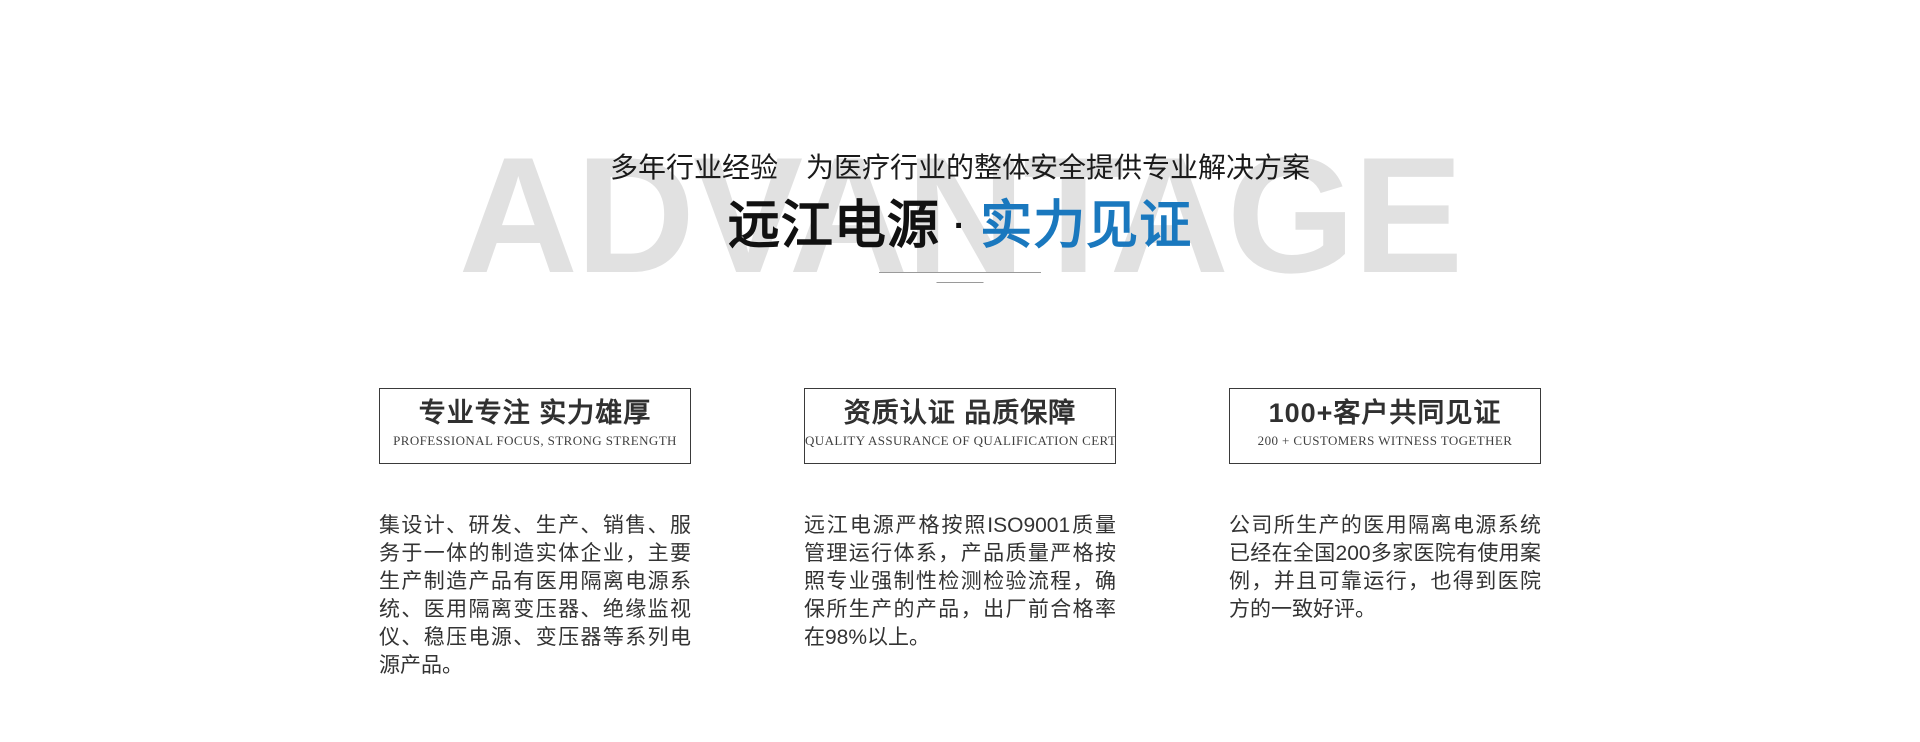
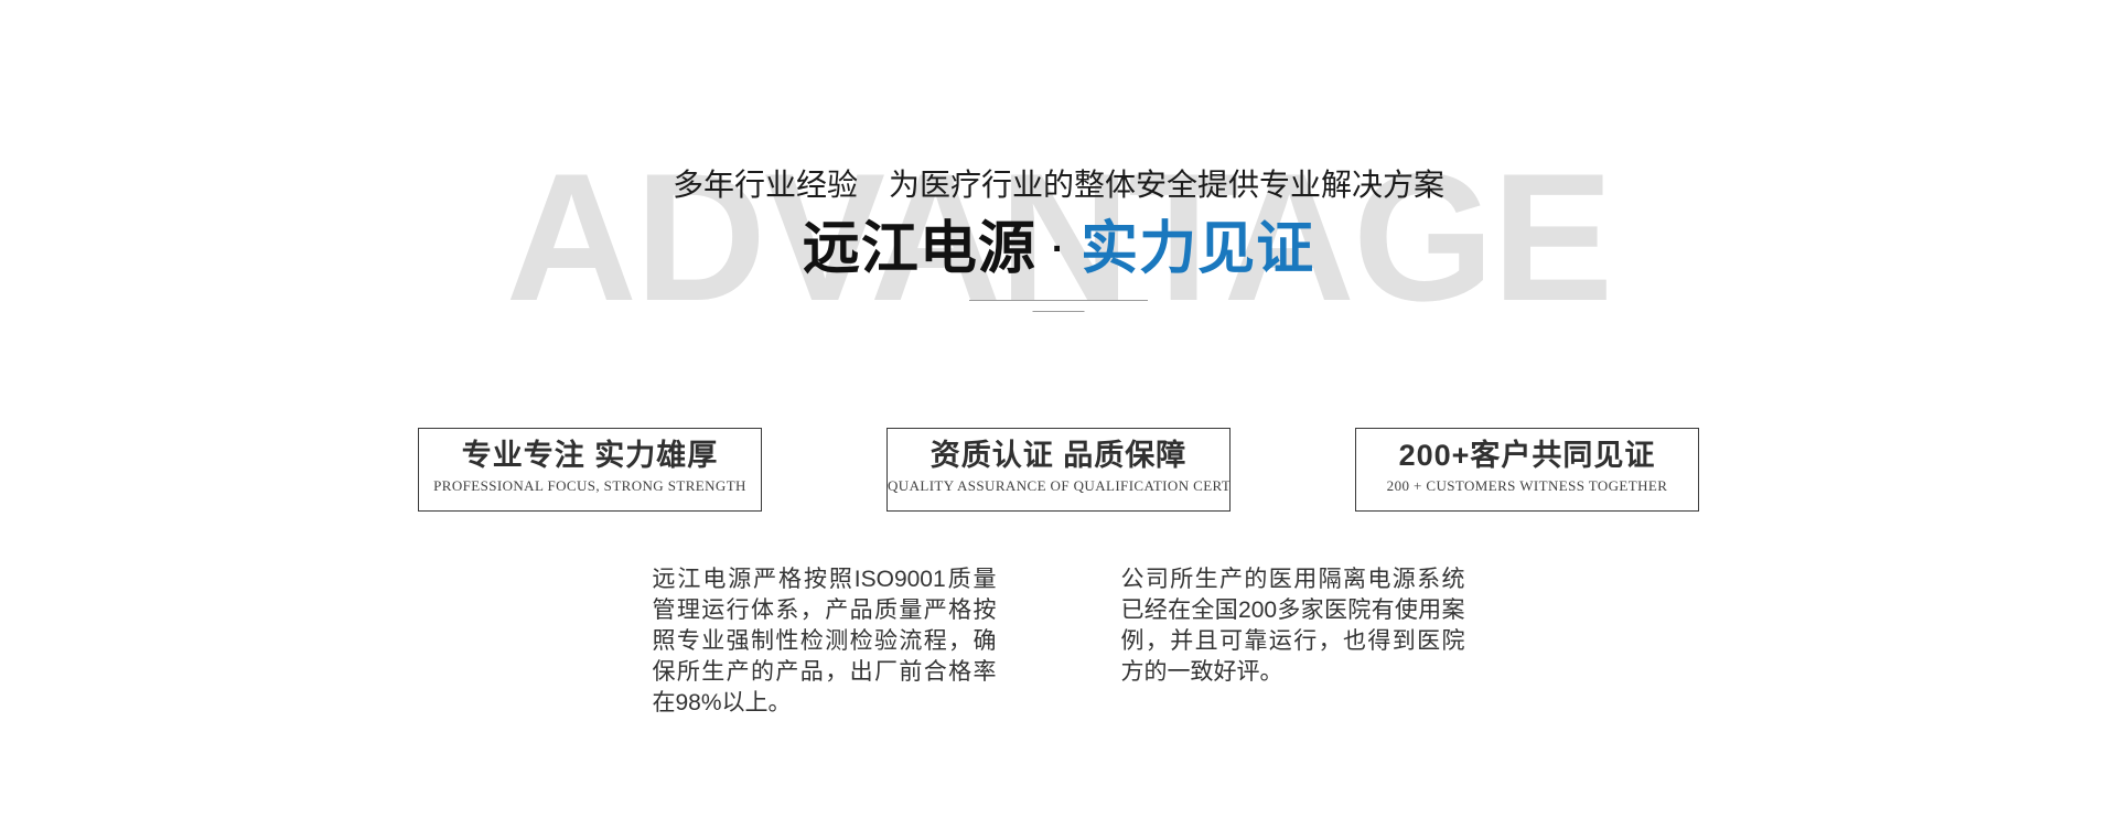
  ADVANTAGE
  多年行业经验 为医疗行业的整体安全提供专业解决方案
  远江电源 · 实力见证
  专业专注 实力雄厚
  PROFESSIONAL FOCUS, STRONG STRENGTH
  资质认证 品质保障
  QUALITY ASSURANCE OF QUALIFICATION CERT
- 100+客户共同见证
+ 200+客户共同见证
  200 + CUSTOMERS WITNESS TOGETHER
- 集设计、研发、生产、销售、服务于一体的制造实体企业，主要生产制造产品有医用隔离电源系统、医用隔离变压器、绝缘监视仪、稳压电源、变压器等系列电源产品。
  远江电源严格按照ISO9001质量管理运行体系，产品质量严格按照专业强制性检测检验流程，确保所生产的产品，出厂前合格率在98%以上。
  公司所生产的医用隔离电源系统已经在全国200多家医院有使用案例，并且可靠运行，也得到医院方的一致好评。
